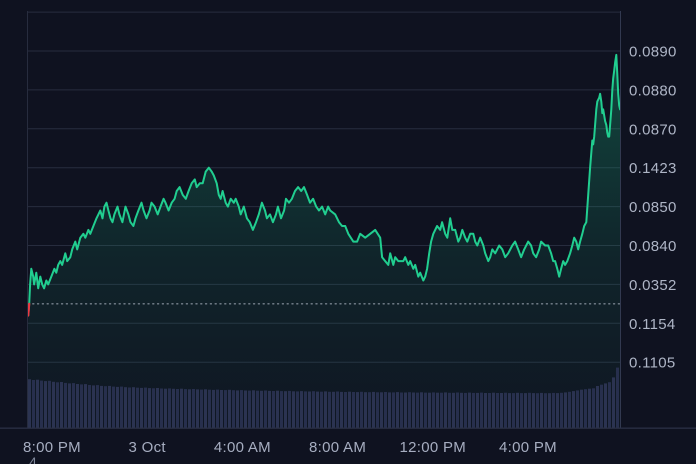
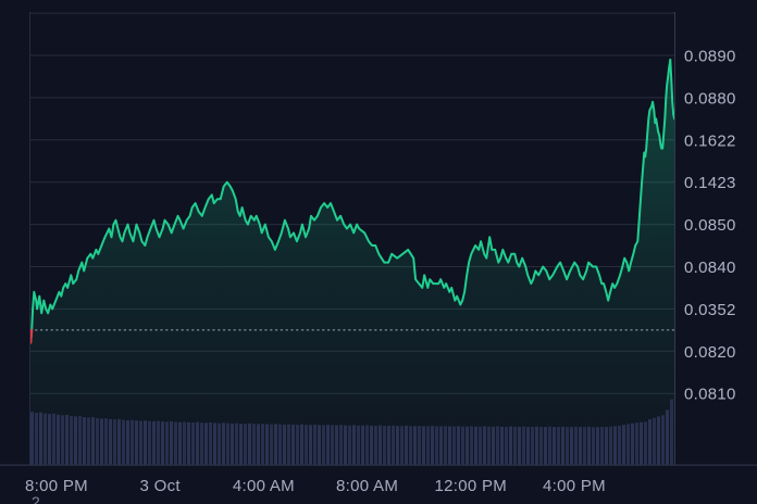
  0.0890
  0.0880
- 0.0870
+ 0.1622
  0.1423
  0.0850
  0.0840
  0.0352
- 0.1154
+ 0.0820
- 0.1105
+ 0.0810
  8:00 PM
  3 Oct
  4:00 AM
  8:00 AM
  12:00 PM
  4:00 PM
- 4
+ 2
